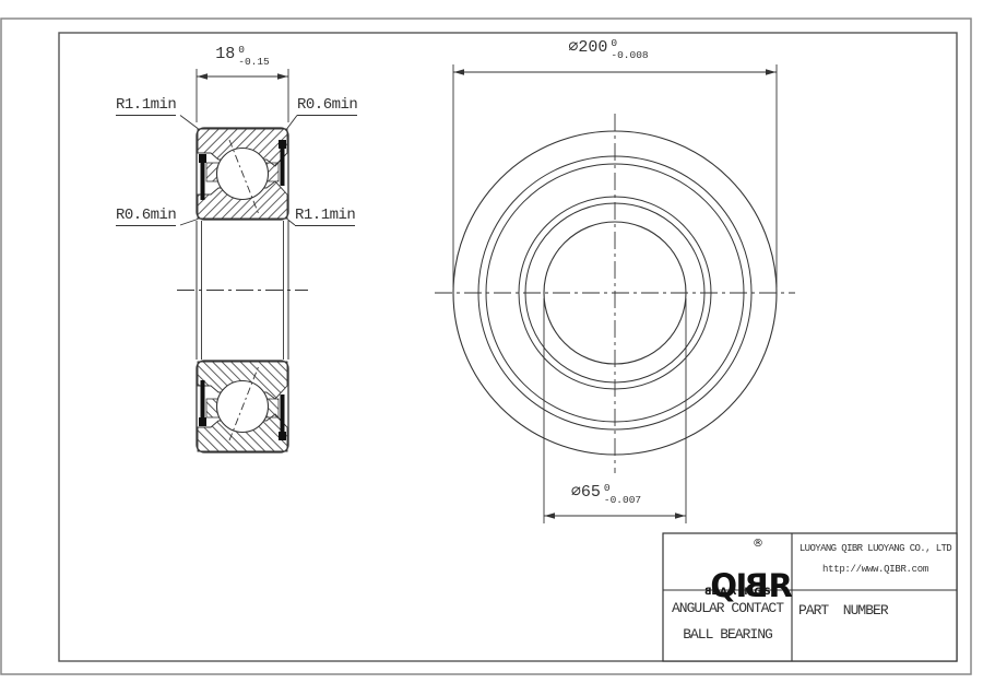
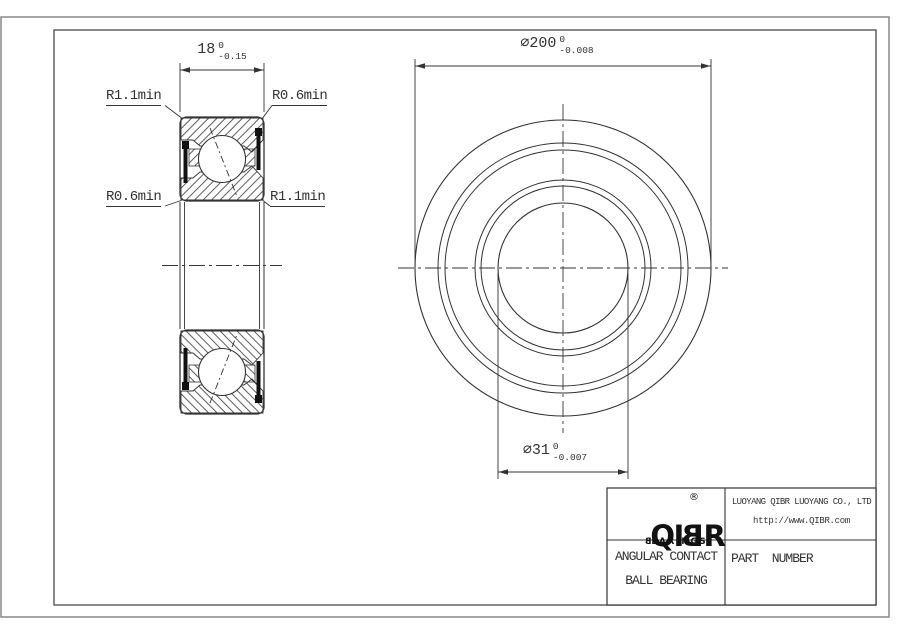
  18
  0
  -0.15
  ∅
  200
  0
  -0.008
  ∅
- 65
+ 31
  0
  -0.007
  R1.1min
  R0.6min
  R0.6min
  R1.1min
  ®
  LUOYANG QIBR LUOYANG CO., LTD
  http://www.QIBR.com
  ANGULAR CONTACT
  BALL BEARING
  PART NUMBER
